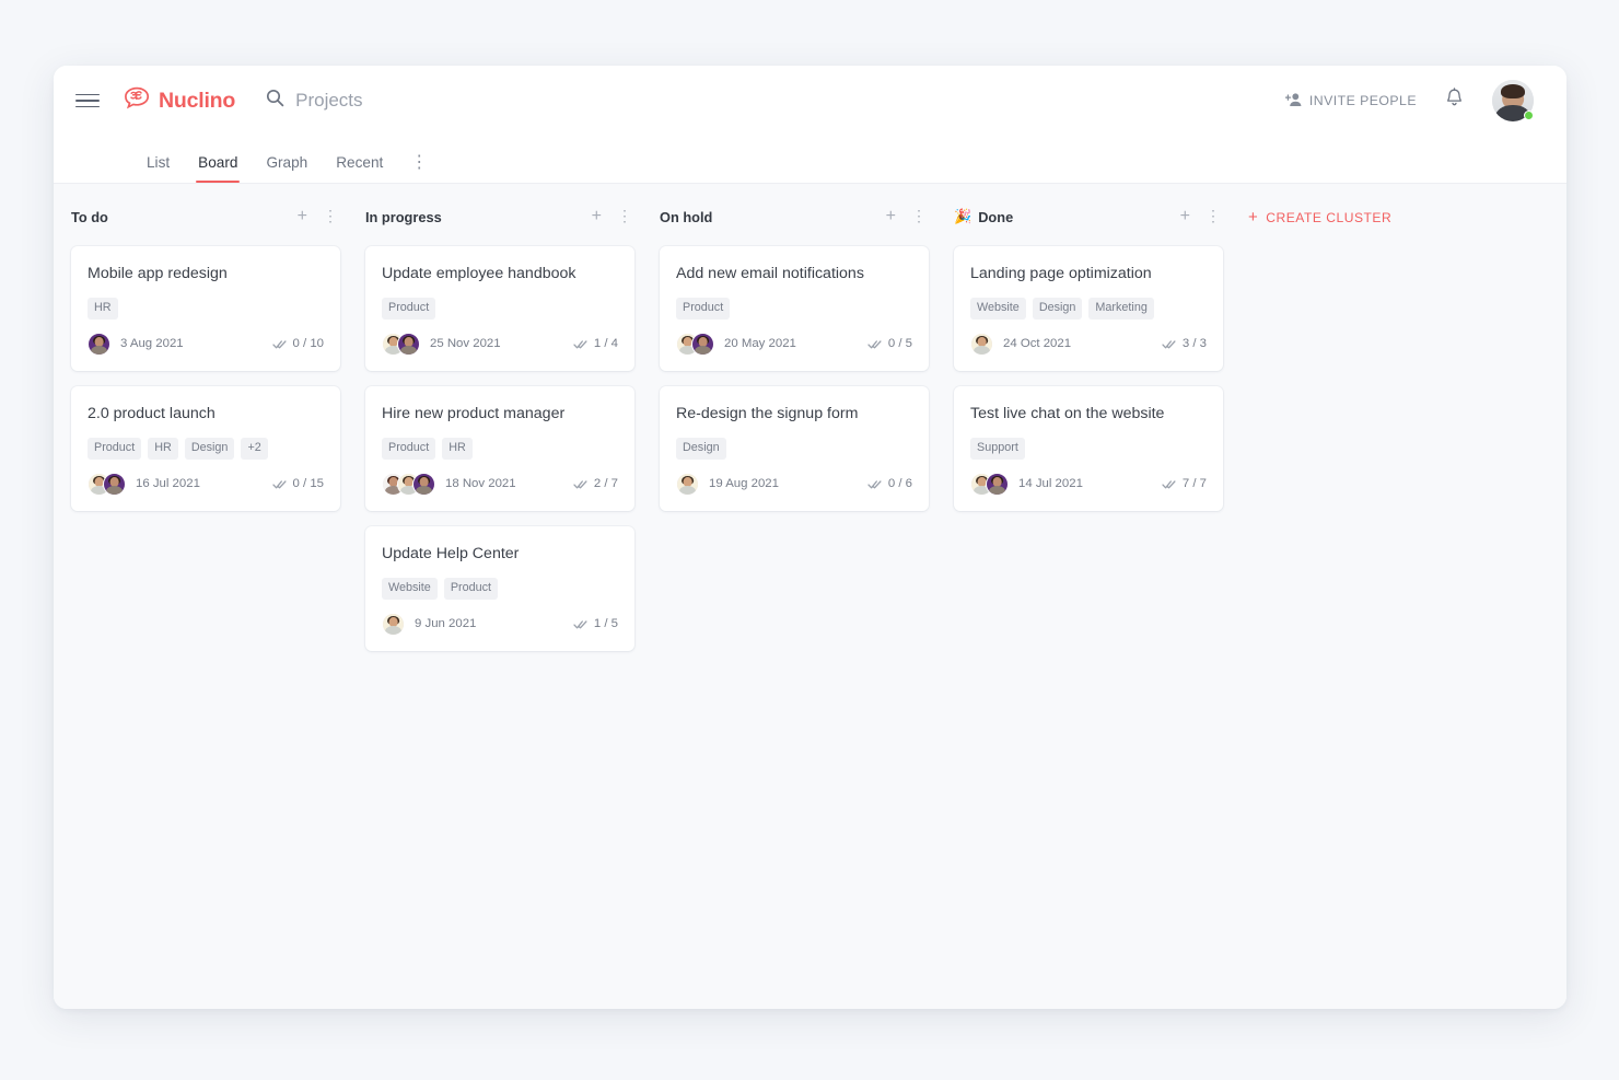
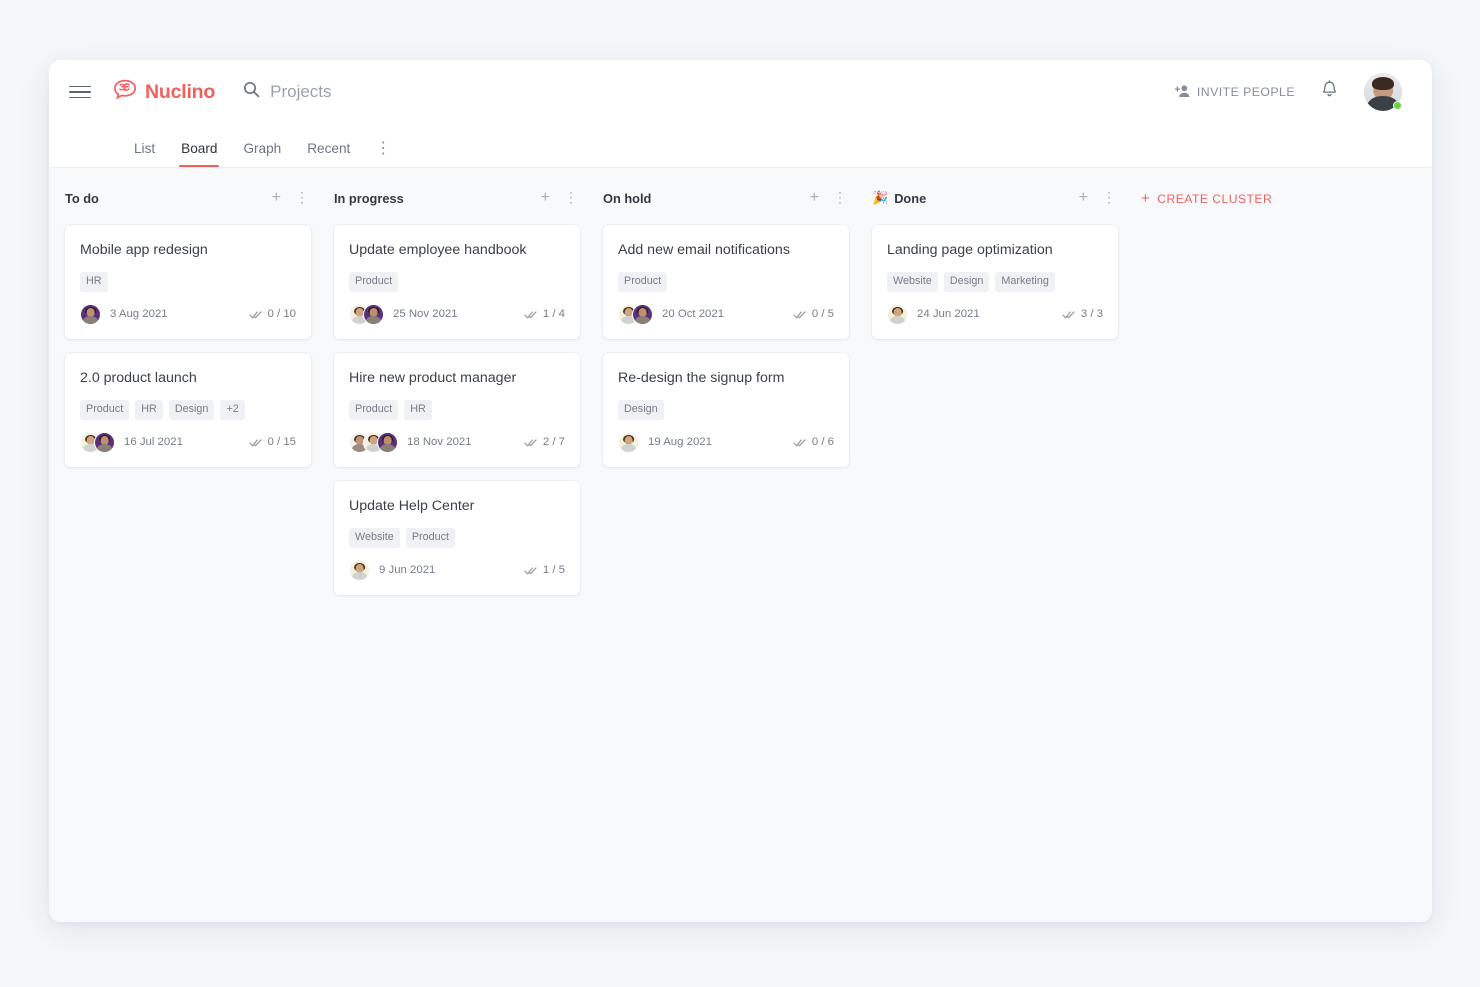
  Nuclino
  Projects
  INVITE PEOPLE
  List
  Board
  Graph
  Recent
  ⋮
  To do
  +
  ⋮
  Mobile app redesign
  HR
  3 Aug 2021
  0 / 10
  2.0 product launch
  Product
  HR
  Design
  +2
  16 Jul 2021
  0 / 15
  In progress
  +
  ⋮
  Update employee handbook
  Product
  25 Nov 2021
  1 / 4
  Hire new product manager
  Product
  HR
  18 Nov 2021
  2 / 7
  Update Help Center
  Website
  Product
  9 Jun 2021
  1 / 5
  On hold
  +
  ⋮
  Add new email notifications
  Product
- 20 May 2021
+ 20 Oct 2021
  0 / 5
  Re-design the signup form
  Design
  19 Aug 2021
  0 / 6
  🎉
  Done
  +
  ⋮
  Landing page optimization
  Website
  Design
  Marketing
- 24 Oct 2021
+ 24 Jun 2021
  3 / 3
- Test live chat on the website
- Support
- 14 Jul 2021
- 7 / 7
  +
  CREATE CLUSTER
